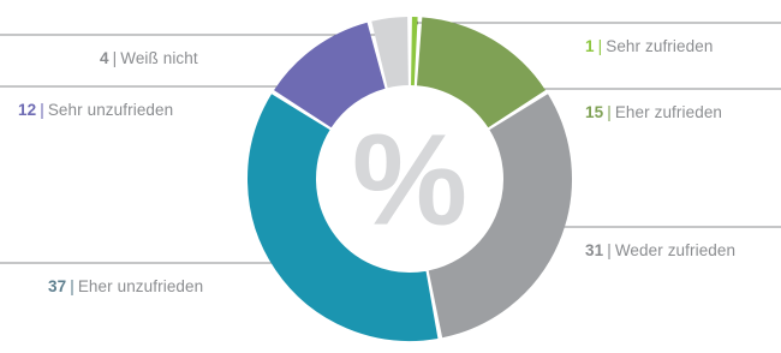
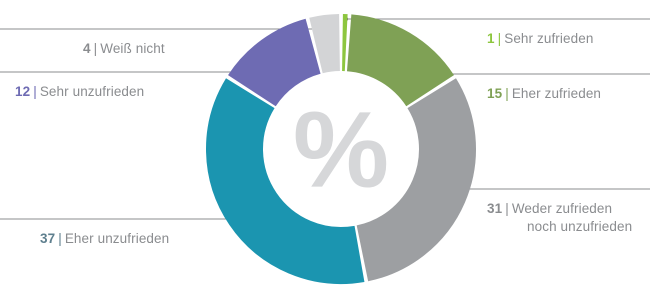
  %
  1 | Sehr zufrieden
  15 | Eher zufrieden
  31 | Weder zufrieden
+ noch unzufrieden
  37 | Eher unzufrieden
  12 | Sehr unzufrieden
  4 | Weiß nicht
